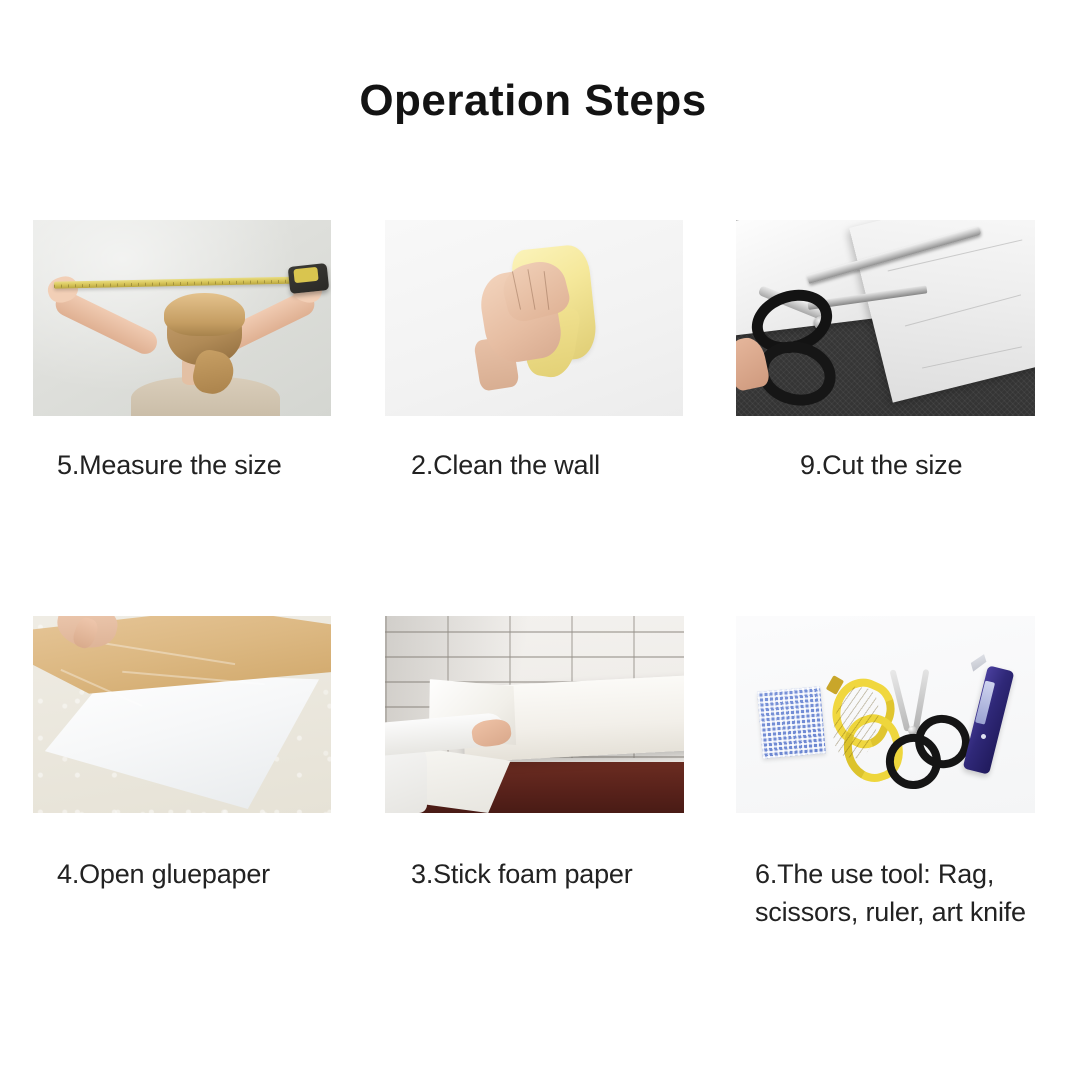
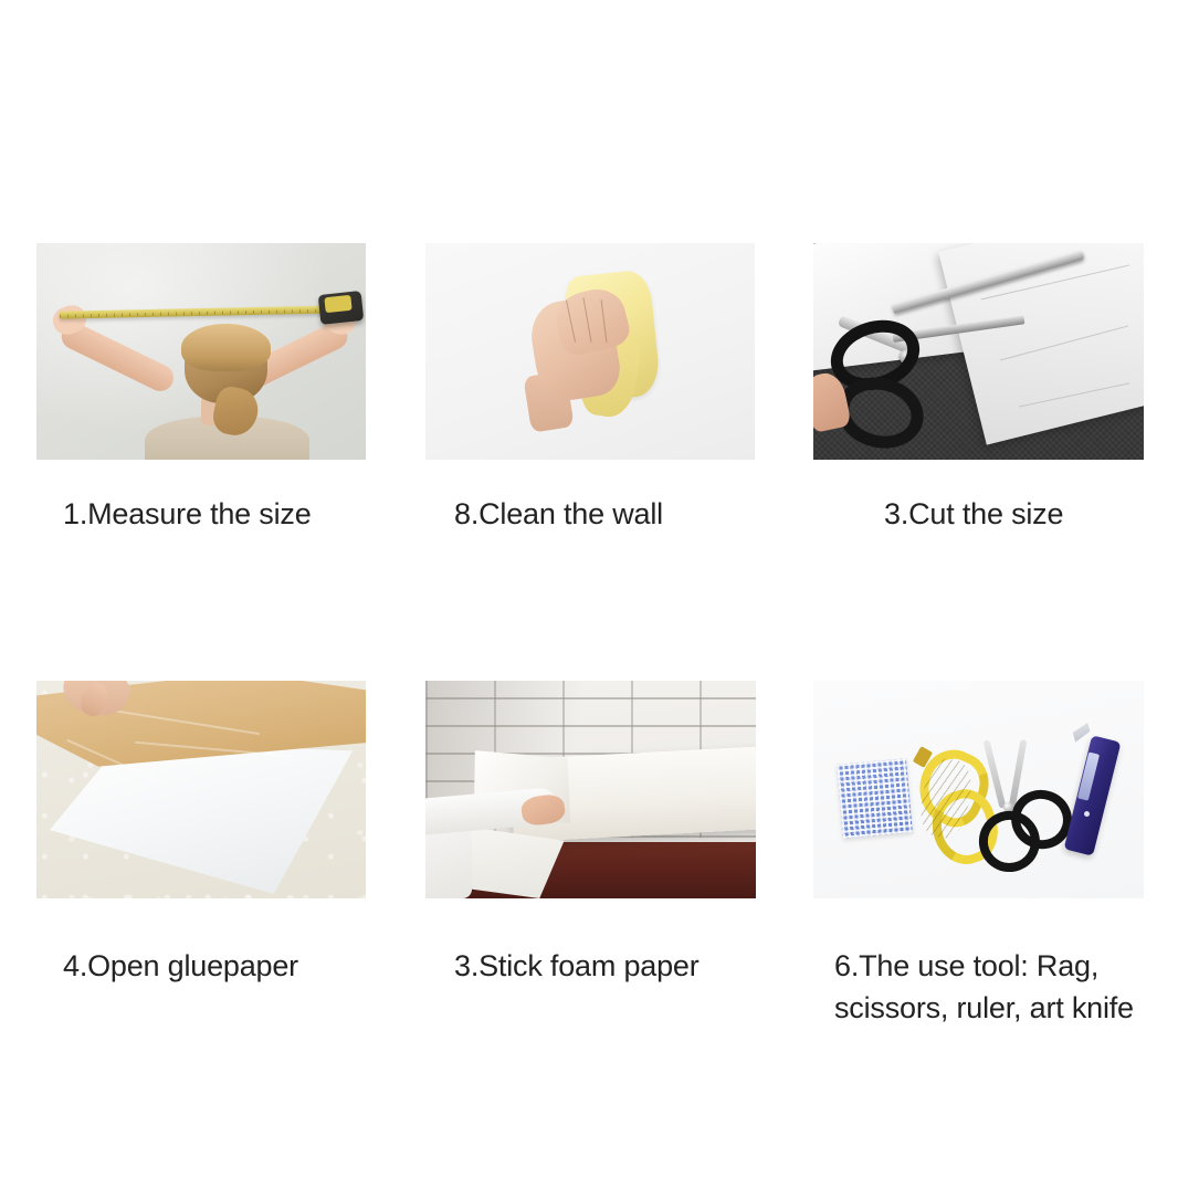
- Operation Steps
- 5.Measure the size
+ 1.Measure the size
- 2.Clean the wall
+ 8.Clean the wall
- 9.Cut the size
+ 3.Cut the size
  4.Open gluepaper
  3.Stick foam paper
  6.The use tool: Rag,
  scissors, ruler, art knife
